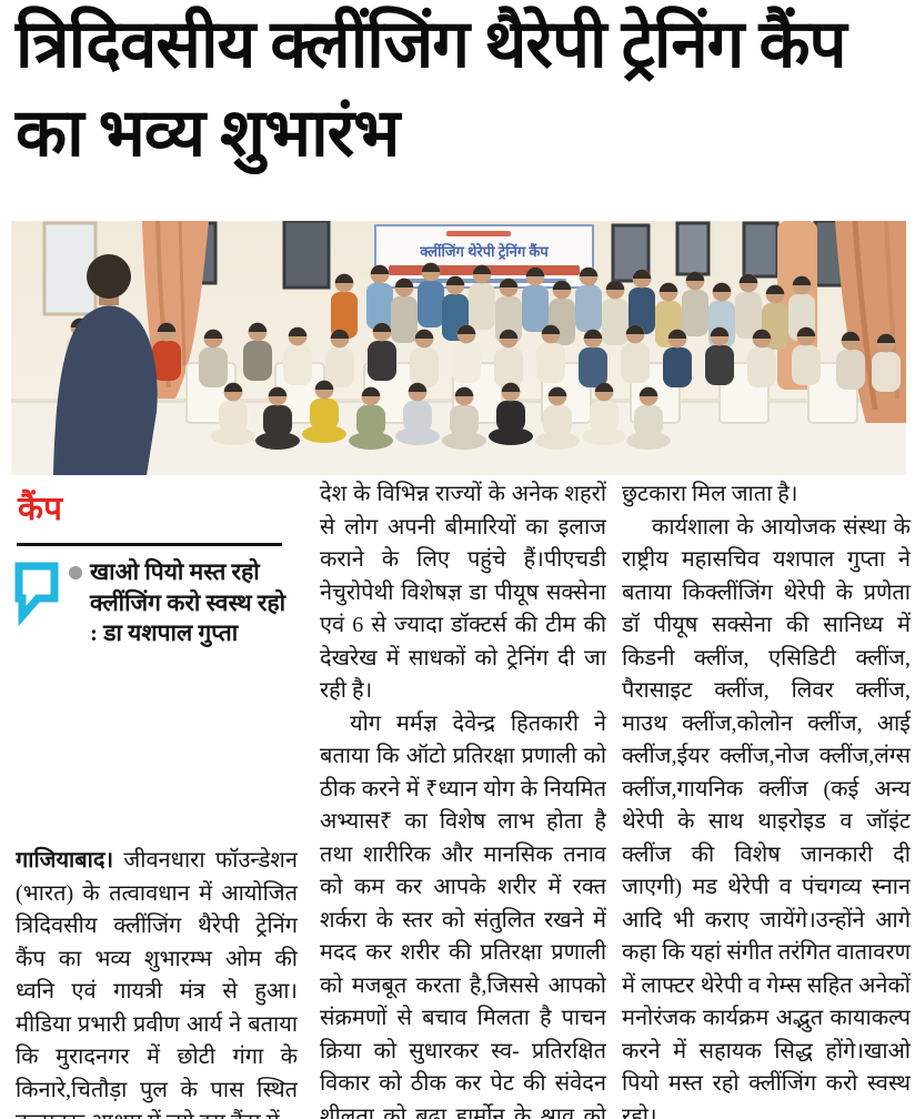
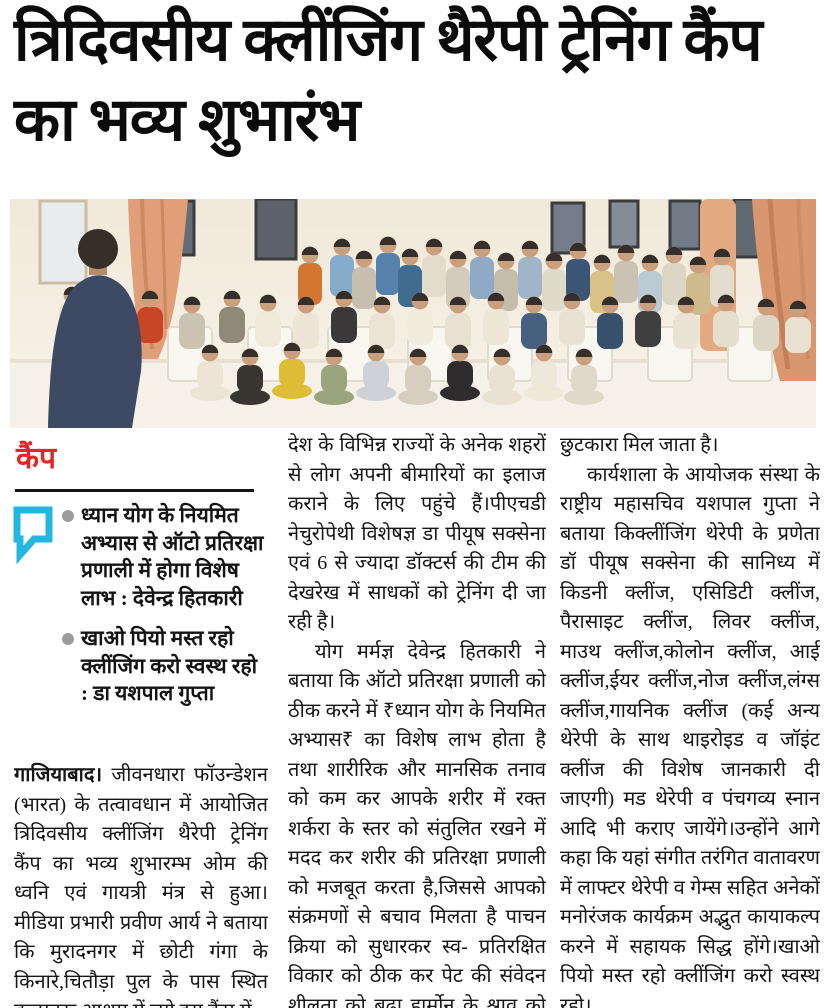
  त्रिदिवसीय क्लींजिंग थैरेपी ट्रेनिंग कैंप का भव्य शुभारंभ
- क्लींजिंग थेरेपी ट्रेनिंग कैंप
  कैंप
+ ध्यान योग के नियमित अभ्यास से ऑटो प्रतिरक्षा प्रणाली में होगा विशेष लाभ : देवेन्द्र हितकारी
  खाओ पियो मस्त रहो क्लींजिंग करो स्वस्थ रहो : डा यशपाल गुप्ता
  गाजियाबाद। जीवनधारा फॉउन्डेशन (भारत) के तत्वावधान में आयोजित त्रिदिवसीय क्लींजिंग थैरेपी ट्रेनिंग कैंप का भव्य शुभारम्भ ओम की ध्वनि एवं गायत्री मंत्र से हुआ। मीडिया प्रभारी प्रवीण आर्य ने बताया कि मुरादनगर में छोटी गंगा के किनारे,चितौड़ा पुल के पास स्थित
  देश के विभिन्न राज्यों के अनेक शहरों से लोग अपनी बीमारियों का इलाज कराने के लिए पहुंचे हैं।पीएचडी नेचुरोपेथी विशेषज्ञ डा पीयूष सक्सेना एवं 6 से ज्यादा डॉक्टर्स की टीम की देखरेख में साधकों को ट्रेनिंग दी जा रही है।
  योग मर्मज्ञ देवेन्द्र हितकारी ने बताया कि ऑटो प्रतिरक्षा प्रणाली को ठीक करने में ₹ध्यान योग के नियमित अभ्यास₹ का विशेष लाभ होता है तथा शारीरिक और मानसिक तनाव को कम कर आपके शरीर में रक्त शर्करा के स्तर को संतुलित रखने में मदद कर शरीर की प्रतिरक्षा प्रणाली को मजबूत करता है,जिससे आपको संक्रमणों से बचाव मिलता है पाचन क्रिया को सुधारकर स्व- प्रतिरक्षित विकार को ठीक कर पेट की संवेदन शीलता को बढ़ा हार्मोन के श्राव को
  छुटकारा मिल जाता है।
  कार्यशाला के आयोजक संस्था के राष्ट्रीय महासचिव यशपाल गुप्ता ने बताया किक्लींजिंग थेरेपी के प्रणेता डॉ पीयूष सक्सेना की सानिध्य में किडनी क्लींज, एसिडिटी क्लींज, पैरासाइट क्लींज, लिवर क्लींज, माउथ क्लींज,कोलोन क्लींज, आई क्लींज,ईयर क्लींज,नोज क्लींज,लंग्स क्लींज,गायनिक क्लींज (कई अन्य थेरेपी के साथ थाइरोइड व जॉइंट क्लींज की विशेष जानकारी दी जाएगी) मड थेरेपी व पंचगव्य स्नान आदि भी कराए जायेंगे।उन्होंने आगे कहा कि यहां संगीत तरंगित वातावरण में लाफ्टर थेरेपी व गेम्स सहित अनेकों मनोरंजक कार्यक्रम अद्भुत कायाकल्प करने में सहायक सिद्ध होंगे।खाओ पियो मस्त रहो क्लींजिंग करो स्वस्थ रहो।
